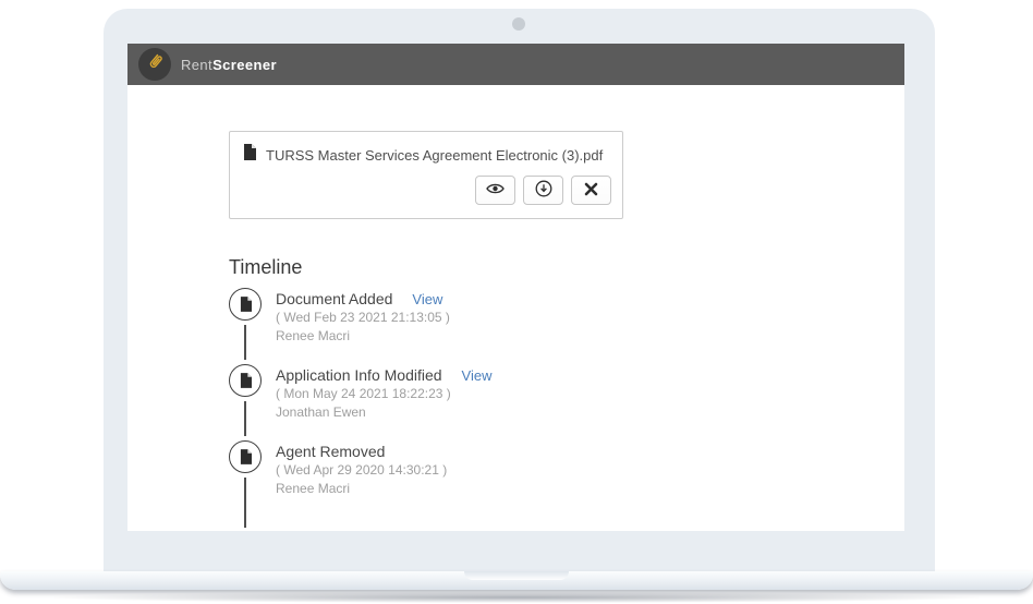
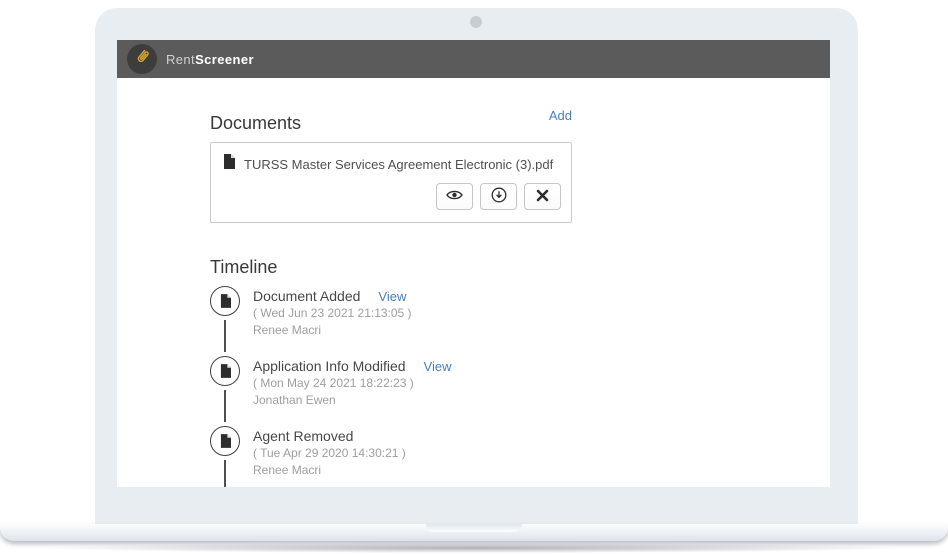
  RentScreener
+ Documents
+ Add
  TURSS Master Services Agreement Electronic (3).pdf
  Timeline
  Document Added
  View
- ( Wed Feb 23 2021 21:13:05 )
+ ( Wed Jun 23 2021 21:13:05 )
  Renee Macri
  Application Info Modified
  View
  ( Mon May 24 2021 18:22:23 )
  Jonathan Ewen
  Agent Removed
- ( Wed Apr 29 2020 14:30:21 )
+ ( Tue Apr 29 2020 14:30:21 )
  Renee Macri
